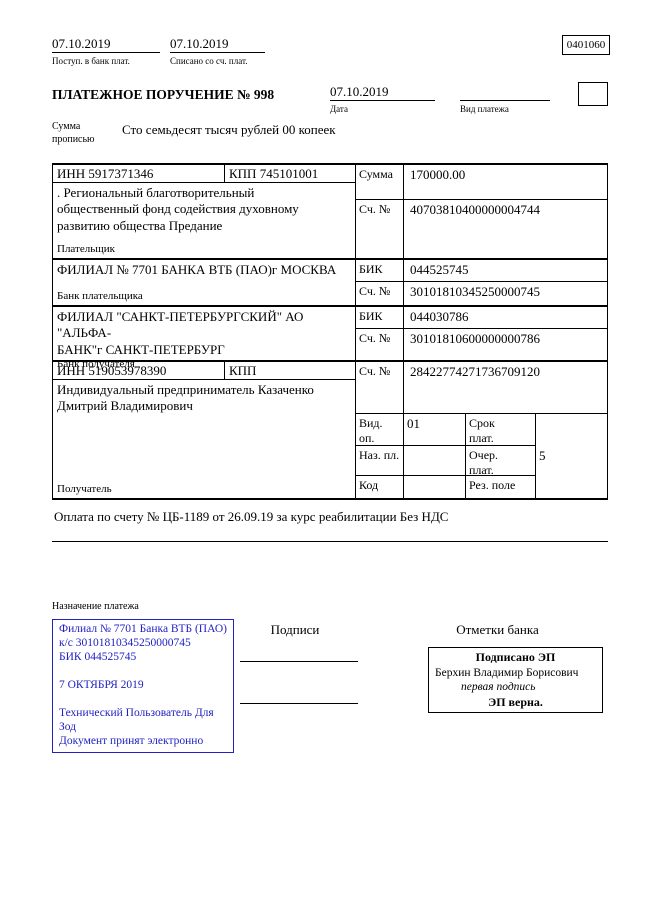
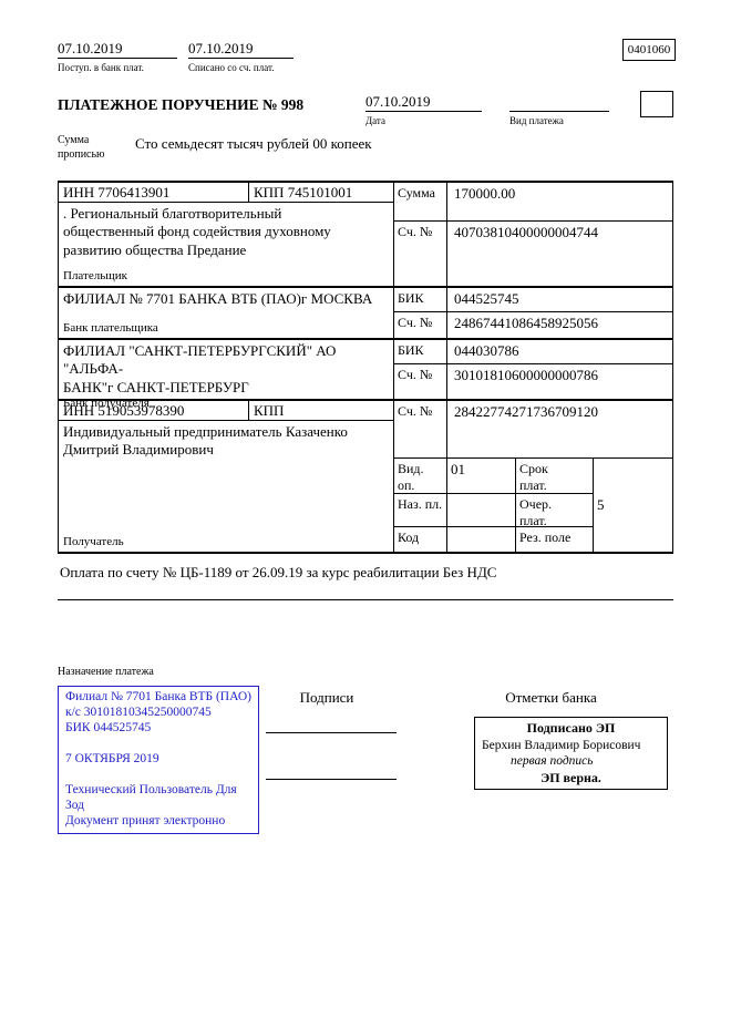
  07.10.2019
  Поступ. в банк плат.
  07.10.2019
  Списано со сч. плат.
  0401060
  ПЛАТЕЖНОЕ ПОРУЧЕНИЕ № 998
  07.10.2019
  Дата
  Вид платежа
  Сумма
  прописью
  Сто семьдесят тысяч рублей 00 копеек
- ИНН 5917371346
+ ИНН 7706413901
  КПП 745101001
  . Региональный благотворительный
  общественный фонд содействия духовному
  развитию общества Предание
  Плательщик
  Сумма
  170000.00
  Сч. №
  40703810400000004744
  ФИЛИАЛ № 7701 БАНКА ВТБ (ПАО)г МОСКВА
  Банк плательщика
  БИК
  044525745
  Сч. №
- 30101810345250000745
+ 24867441086458925056
  ФИЛИАЛ "САНКТ-ПЕТЕРБУРГСКИЙ" АО "АЛЬФА-
  БАНК"г САНКТ-ПЕТЕРБУРГ
  Банк получателя
  БИК
  044030786
  Сч. №
  30101810600000000786
  ИНН 519053978390
  КПП
  Индивидуальный предприниматель Казаченко
  Дмитрий Владимирович
  Получатель
  Сч. №
  28422774271736709120
  Вид. оп.
  01
  Срок
  плат.
  Наз. пл.
  Очер.
  плат.
  5
  Код
  Рез. поле
  Оплата по счету № ЦБ-1189 от 26.09.19 за курс реабилитации Без НДС
  Назначение платежа
  Филиал № 7701 Банка ВТБ (ПАО)
  к/с 30101810345250000745
  БИК 044525745
  7 ОКТЯБРЯ 2019
  Технический Пользователь Для
  Зод
  Документ принят электронно
  Подписи
  Отметки банка
  Подписано ЭП
  Берхин Владимир Борисович
  первая подпись
  ЭП верна.
